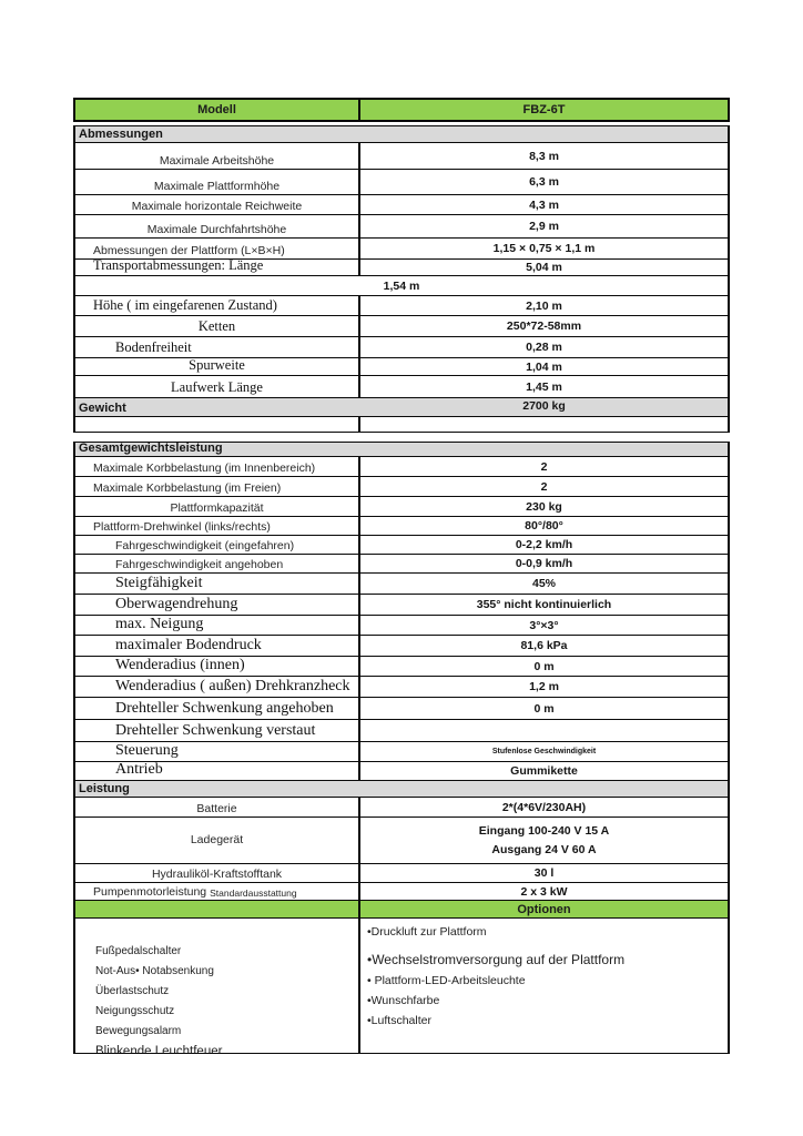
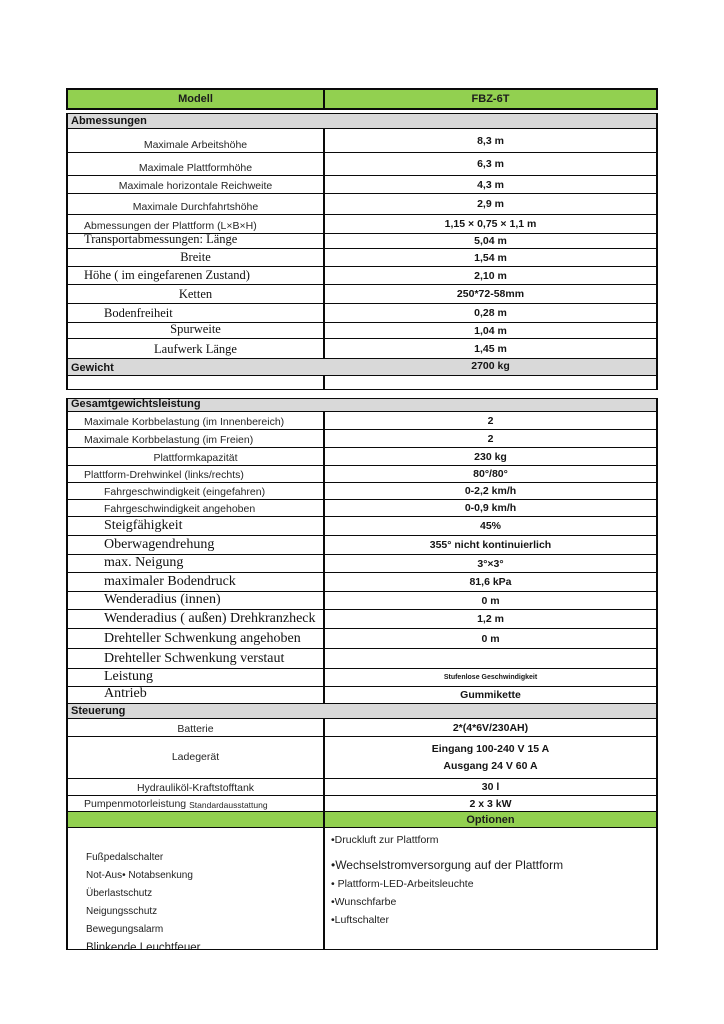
  Modell
  FBZ-6T
  Abmessungen
  Maximale Arbeitshöhe
  8,3 m
  Maximale Plattformhöhe
  6,3 m
  Maximale horizontale Reichweite
  4,3 m
  Maximale Durchfahrtshöhe
  2,9 m
  Abmessungen der Plattform (L×B×H)
  1,15 × 0,75 × 1,1 m
  Transportabmessungen: Länge
  5,04 m
+ Breite
  1,54 m
  Höhe ( im eingefarenen Zustand)
  2,10 m
  Ketten
  250*72-58mm
  Bodenfreiheit
  0,28 m
  Spurweite
  1,04 m
  Laufwerk Länge
  1,45 m
  Gewicht
  2700 kg
  Gesamtgewichtsleistung
  Maximale Korbbelastung (im Innenbereich)
  2
  Maximale Korbbelastung (im Freien)
  2
  Plattformkapazität
  230 kg
  Plattform-Drehwinkel (links/rechts)
  80°/80°
  Fahrgeschwindigkeit (eingefahren)
  0-2,2 km/h
  Fahrgeschwindigkeit angehoben
  0-0,9 km/h
  Steigfähigkeit
  45%
  Oberwagendrehung
  355° nicht kontinuierlich
  max. Neigung
  3°×3°
  maximaler Bodendruck
  81,6 kPa
  Wenderadius (innen)
  0 m
  Wenderadius ( außen) Drehkranzheck
  1,2 m
  Drehteller Schwenkung angehoben
  0 m
  Drehteller Schwenkung verstaut
- Steuerung
+ Leistung
  Antrieb
  Gummikette
- Leistung
+ Steuerung
  Batterie
  2*(4*6V/230AH)
  Ladegerät
  Eingang 100-240 V 15 A
  Ausgang 24 V 60 A
  Hydrauliköl-Kraftstofftank
  30 l
  Pumpenmotorleistung
  Standardausstattung
  2 x 3 kW
  Optionen
  Fußpedalschalter
  Not-Aus• Notabsenkung
  Überlastschutz
  Neigungsschutz
  Bewegungsalarm
  Blinkende Leuchtfeuer
  •Druckluft zur Plattform
  •Wechselstromversorgung auf der Plattform
  • Plattform-LED-Arbeitsleuchte
  •Wunschfarbe
  •Luftschalter
